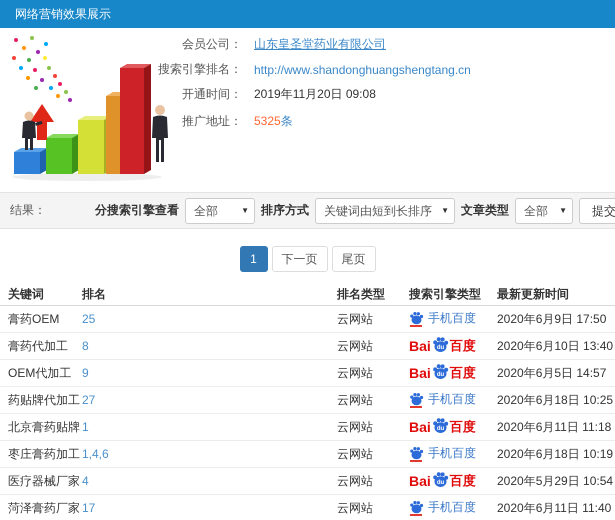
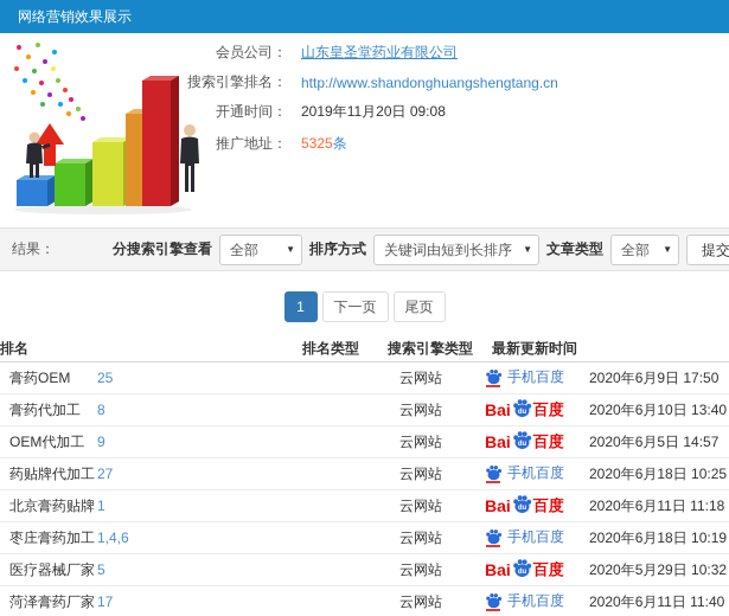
  网络营销效果展示
  会员公司：
  山东皇圣堂药业有限公司
  搜索引擎排名：
  http://www.shandonghuangshengtang.cn
  开通时间：
  2019年11月20日 09:08
  推广地址：
  5325条
  结果：
  分搜索引擎查看
  全部
  ▼
  排序方式
  关键词由短到长排序
  ▼
  文章类型
  全部
  ▼
  提交
  1
  下一页
  尾页
- 关键词
  排名
  排名类型
  搜索引擎类型
  最新更新时间
  膏药OEM
  25
  云网站
  手机百度
  2020年6月9日 17:50
  膏药代加工
  8
  云网站
  Bai
  百度
  2020年6月10日 13:40
  OEM代加工
  9
  云网站
  Bai
  百度
  2020年6月5日 14:57
  药贴牌代加工
  27
  云网站
  手机百度
  2020年6月18日 10:25
  北京膏药贴牌
  1
  云网站
  Bai
  百度
  2020年6月11日 11:18
  枣庄膏药加工
  1,4,6
  云网站
  手机百度
  2020年6月18日 10:19
  医疗器械厂家
- 4
+ 5
  云网站
  Bai
  百度
- 2020年5月29日 10:54
+ 2020年5月29日 10:32
  菏泽膏药厂家
  17
  云网站
  手机百度
  2020年6月11日 11:40
